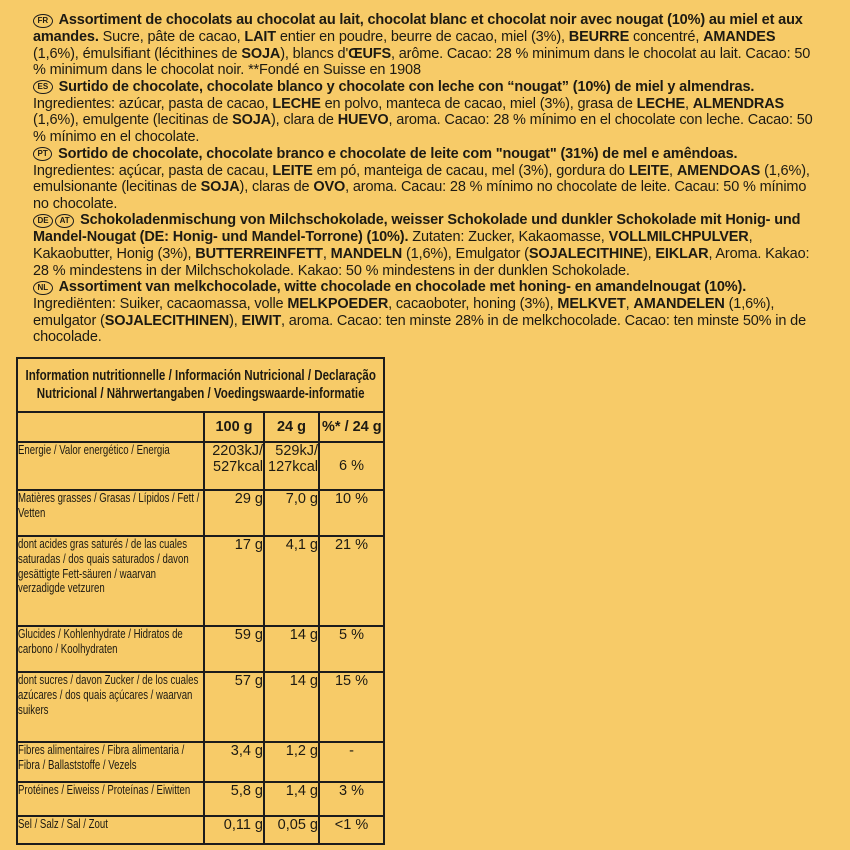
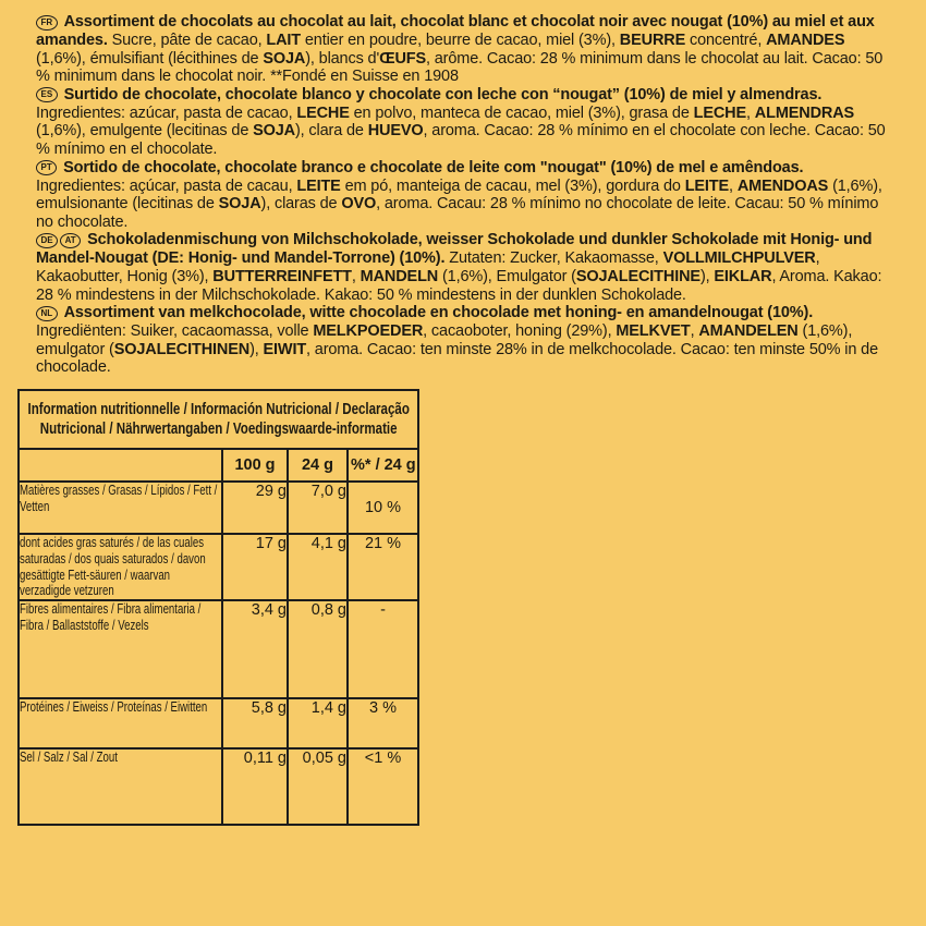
  FR Assortiment de chocolats au chocolat au lait, chocolat blanc et chocolat noir avec nougat (10%) au miel et aux amandes. Sucre, pâte de cacao, LAIT entier en poudre, beurre de cacao, miel (3%), BEURRE concentré, AMANDES (1,6%), émulsifiant (lécithines de SOJA), blancs d'ŒUFS, arôme. Cacao: 28 % minimum dans le chocolat au lait. Cacao: 50 % minimum dans le chocolat noir. **Fondé en Suisse en 1908
  ES Surtido de chocolate, chocolate blanco y chocolate con leche con “nougat” (10%) de miel y almendras. Ingredientes: azúcar, pasta de cacao, LECHE en polvo, manteca de cacao, miel (3%), grasa de LECHE, ALMENDRAS (1,6%), emulgente (lecitinas de SOJA), clara de HUEVO, aroma. Cacao: 28 % mínimo en el chocolate con leche. Cacao: 50 % mínimo en el chocolate.
- PT Sortido de chocolate, chocolate branco e chocolate de leite com "nougat" (31%) de mel e amêndoas. Ingredientes: açúcar, pasta de cacau, LEITE em pó, manteiga de cacau, mel (3%), gordura do LEITE, AMENDOAS (1,6%), emulsionante (lecitinas de SOJA), claras de OVO, aroma. Cacau: 28 % mínimo no chocolate de leite. Cacau: 50 % mínimo no chocolate.
+ PT Sortido de chocolate, chocolate branco e chocolate de leite com "nougat" (10%) de mel e amêndoas. Ingredientes: açúcar, pasta de cacau, LEITE em pó, manteiga de cacau, mel (3%), gordura do LEITE, AMENDOAS (1,6%), emulsionante (lecitinas de SOJA), claras de OVO, aroma. Cacau: 28 % mínimo no chocolate de leite. Cacau: 50 % mínimo no chocolate.
  DE AT Schokoladenmischung von Milchschokolade, weisser Schokolade und dunkler Schokolade mit Honig- und Mandel-Nougat (DE: Honig- und Mandel-Torrone) (10%). Zutaten: Zucker, Kakaomasse, VOLLMILCHPULVER, Kakaobutter, Honig (3%), BUTTERREINFETT, MANDELN (1,6%), Emulgator (SOJALECITHINE), EIKLAR, Aroma. Kakao: 28 % mindestens in der Milchschokolade. Kakao: 50 % mindestens in der dunklen Schokolade.
- NL Assortiment van melkchocolade, witte chocolade en chocolade met honing- en amandelnougat (10%). Ingrediënten: Suiker, cacaomassa, volle MELKPOEDER, cacaoboter, honing (3%), MELKVET, AMANDELEN (1,6%), emulgator (SOJALECITHINEN), EIWIT, aroma. Cacao: ten minste 28% in de melkchocolade. Cacao: ten minste 50% in de chocolade.
+ NL Assortiment van melkchocolade, witte chocolade en chocolade met honing- en amandelnougat (10%). Ingrediënten: Suiker, cacaomassa, volle MELKPOEDER, cacaoboter, honing (29%), MELKVET, AMANDELEN (1,6%), emulgator (SOJALECITHINEN), EIWIT, aroma. Cacao: ten minste 28% in de melkchocolade. Cacao: ten minste 50% in de chocolade.
  Information nutritionnelle / Información Nutricional / Declaração Nutricional / Nährwertangaben / Voedingswaarde-informatie
  	100 g	24 g	%* / 24 g
- Energie / Valor energético / Energia	2203kJ/ 527kcal	529kJ/ 127kcal	6 %
  Matières grasses / Grasas / Lípidos / Fett / Vetten	29 g	7,0 g	10 %
  dont acides gras saturés / de las cuales saturadas / dos quais saturados / davon gesättigte Fett-säuren / waarvan verzadigde vetzuren	17 g	4,1 g	21 %
- Glucides / Kohlenhydrate / Hidratos de carbono / Koolhydraten	59 g	14 g	5 %
- dont sucres / davon Zucker / de los cuales azúcares / dos quais açúcares / waarvan suikers	57 g	14 g	15 %
- Fibres alimentaires / Fibra alimentaria / Fibra / Ballaststoffe / Vezels	3,4 g	1,2 g	-
+ Fibres alimentaires / Fibra alimentaria / Fibra / Ballaststoffe / Vezels	3,4 g	0,8 g	-
  Protéines / Eiweiss / Proteínas / Eiwitten	5,8 g	1,4 g	3 %
  Sel / Salz / Sal / Zout	0,11 g	0,05 g	<1 %
